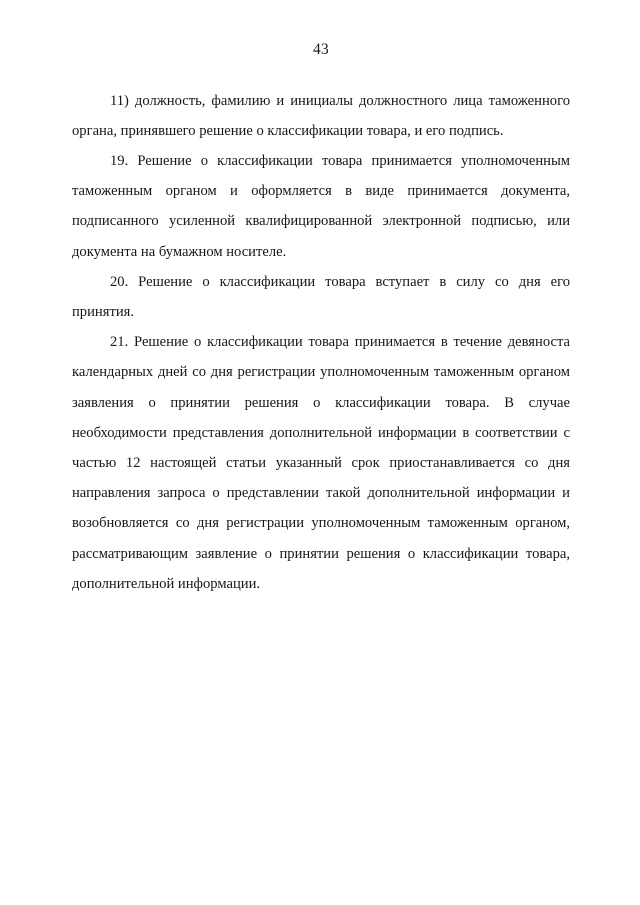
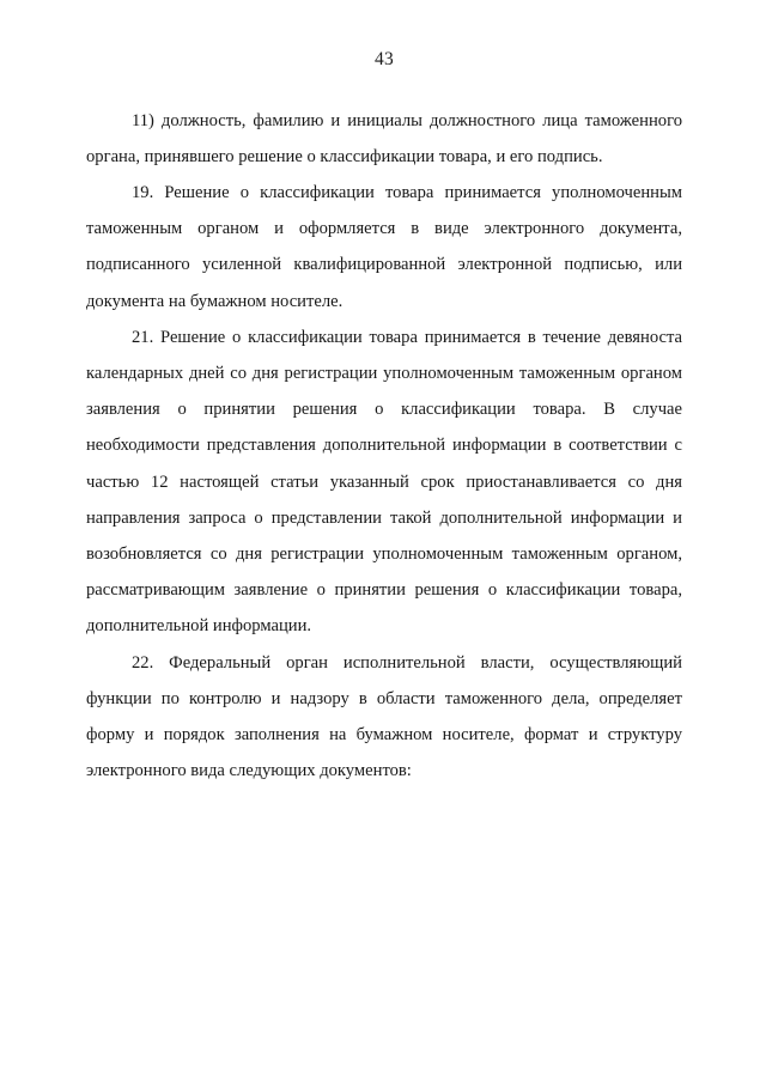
  43
  11) должность, фамилию и инициалы должностного лица таможенного органа, принявшего решение о классификации товара, и его подпись.
- 19. Решение о классификации товара принимается уполномоченным таможенным органом и оформляется в виде принимается документа, подписанного усиленной квалифицированной электронной подписью, или документа на бумажном носителе.
+ 19. Решение о классификации товара принимается уполномоченным таможенным органом и оформляется в виде электронного документа, подписанного усиленной квалифицированной электронной подписью, или документа на бумажном носителе.
- 20. Решение о классификации товара вступает в силу со дня его принятия.
  21. Решение о классификации товара принимается в течение девяноста календарных дней со дня регистрации уполномоченным таможенным органом заявления о принятии решения о классификации товара. В случае необходимости представления дополнительной информации в соответствии с частью 12 настоящей статьи указанный срок приостанавливается со дня направления запроса о представлении такой дополнительной информации и возобновляется со дня регистрации уполномоченным таможенным органом, рассматривающим заявление о принятии решения о классификации товара, дополнительной информации.
+ 22. Федеральный орган исполнительной власти, осуществляющий функции по контролю и надзору в области таможенного дела, определяет форму и порядок заполнения на бумажном носителе, формат и структуру электронного вида следующих документов:
